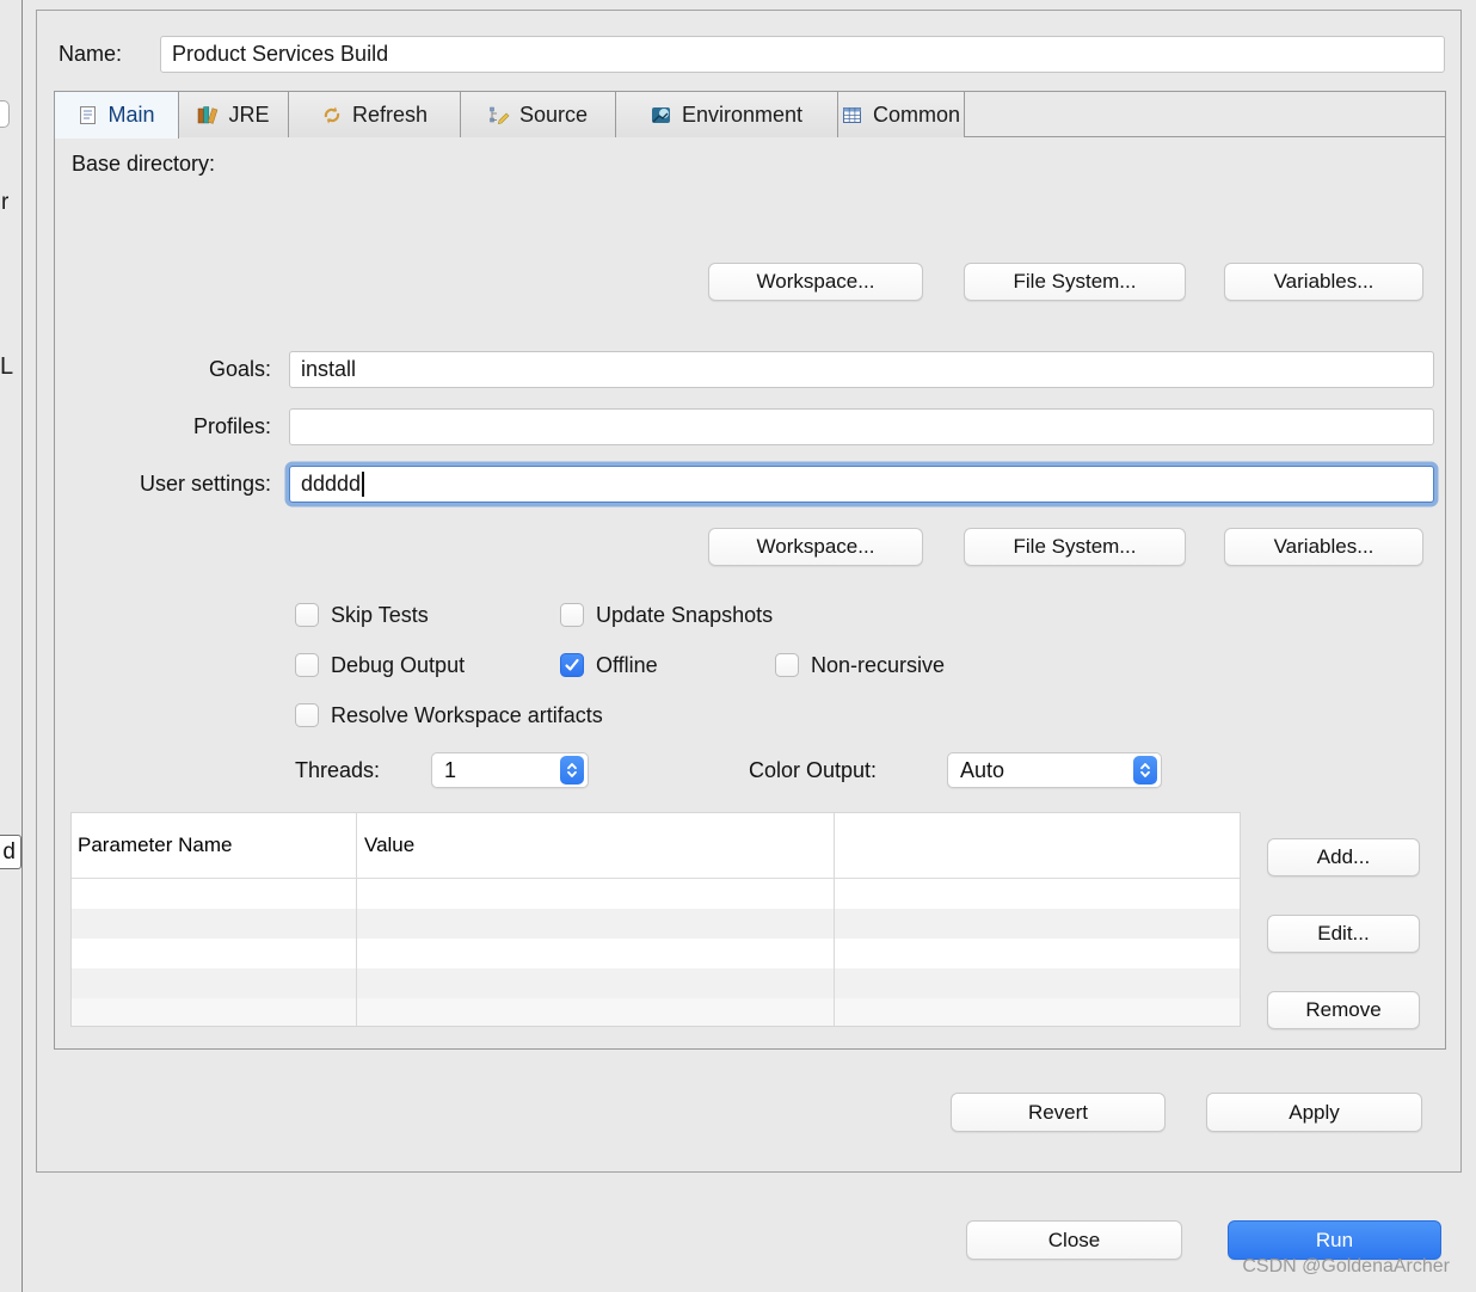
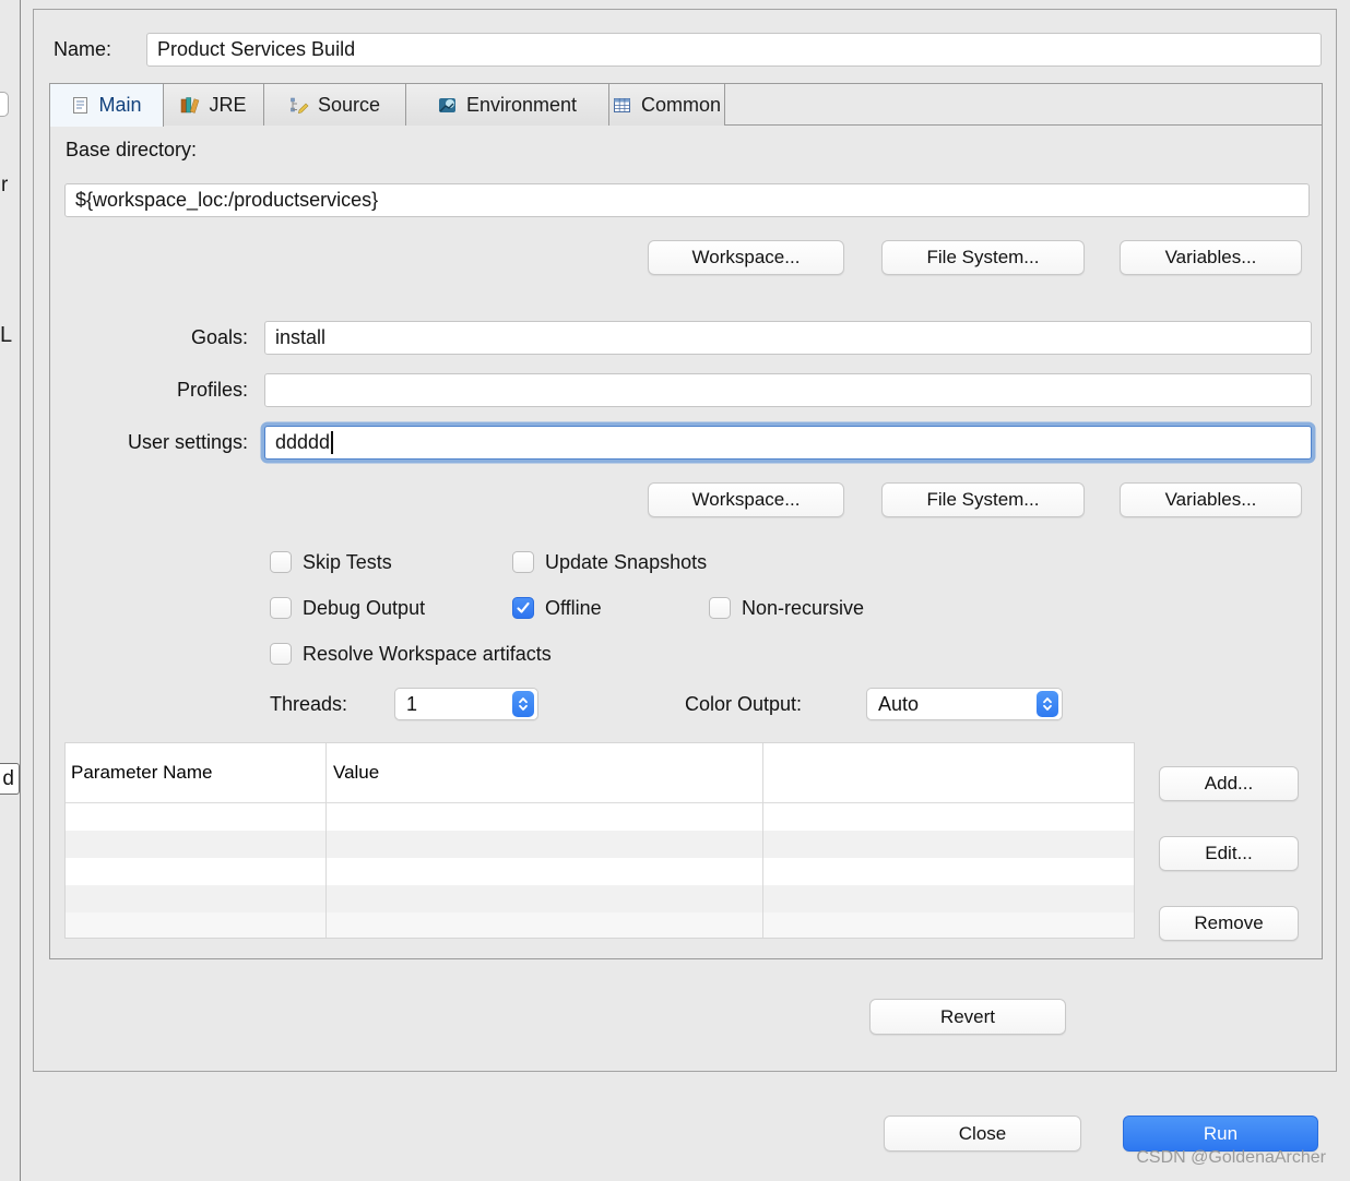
  r
  L
  d
  Name:
  Product Services Build
  Main
  JRE
- Refresh
  Source
  Environment
  Common
  Base directory:
+ ${workspace_loc:/productservices}
  Workspace...
  File System...
  Variables...
  Goals:
  install
  Profiles:
  User settings:
  ddddd
  Workspace...
  File System...
  Variables...
  Skip Tests
  Update Snapshots
  Debug Output
  Offline
  Non-recursive
  Resolve Workspace artifacts
  Threads:
  1
  Color Output:
  Auto
  Parameter Name
  Value
  Add...
  Edit...
  Remove
  Revert
- Apply
  Close
  Run
  CSDN @GoldenaArcher
